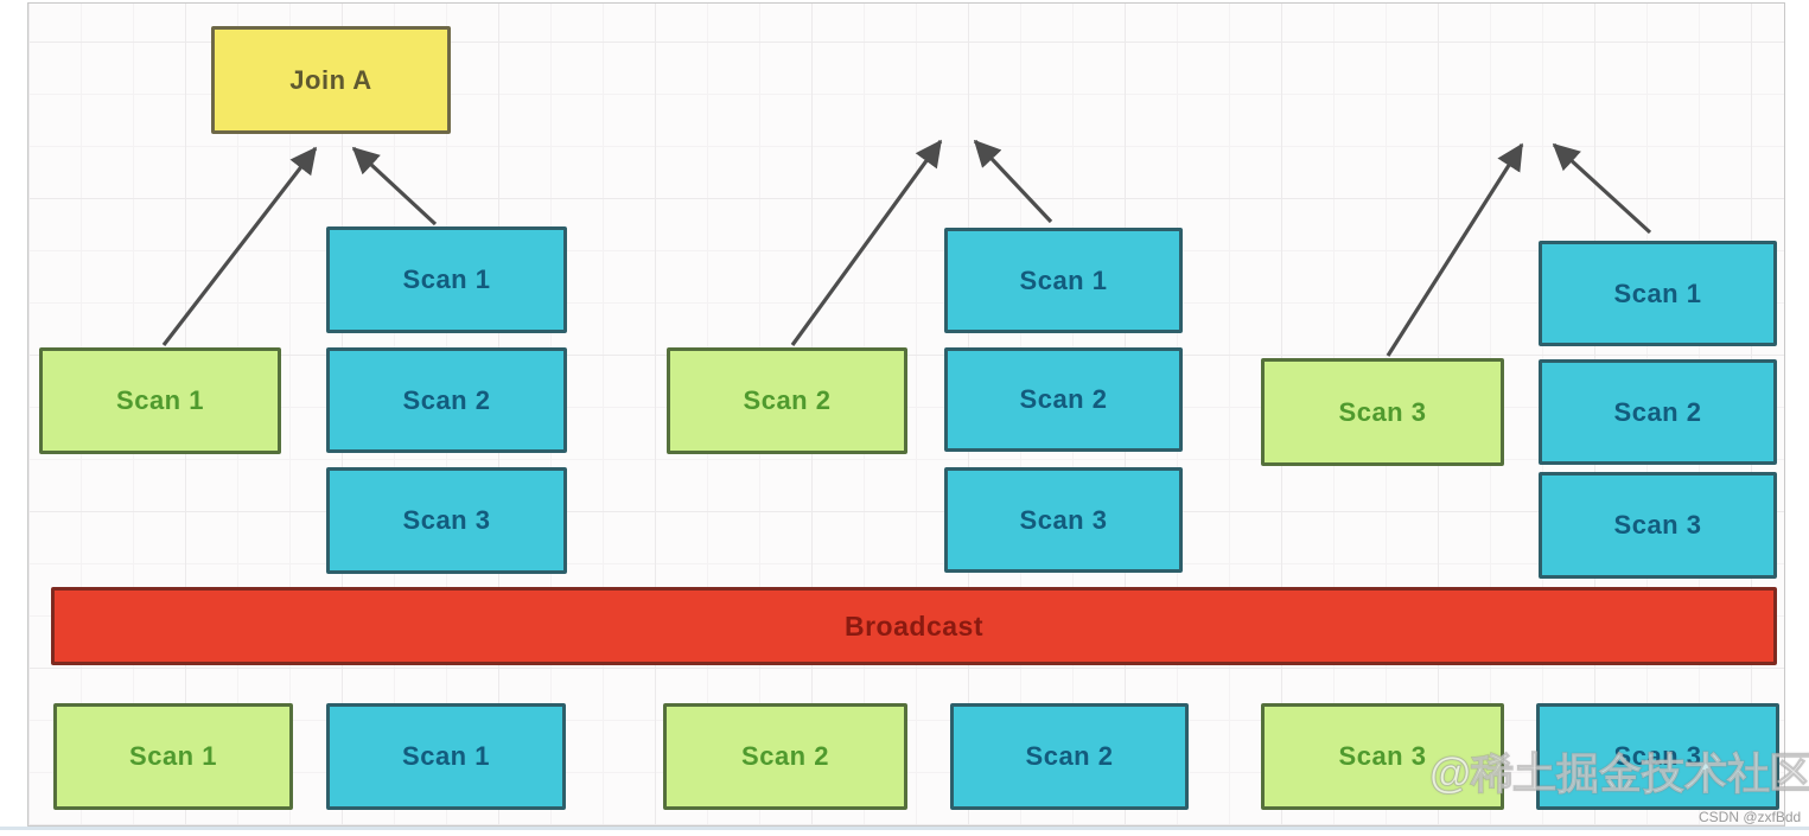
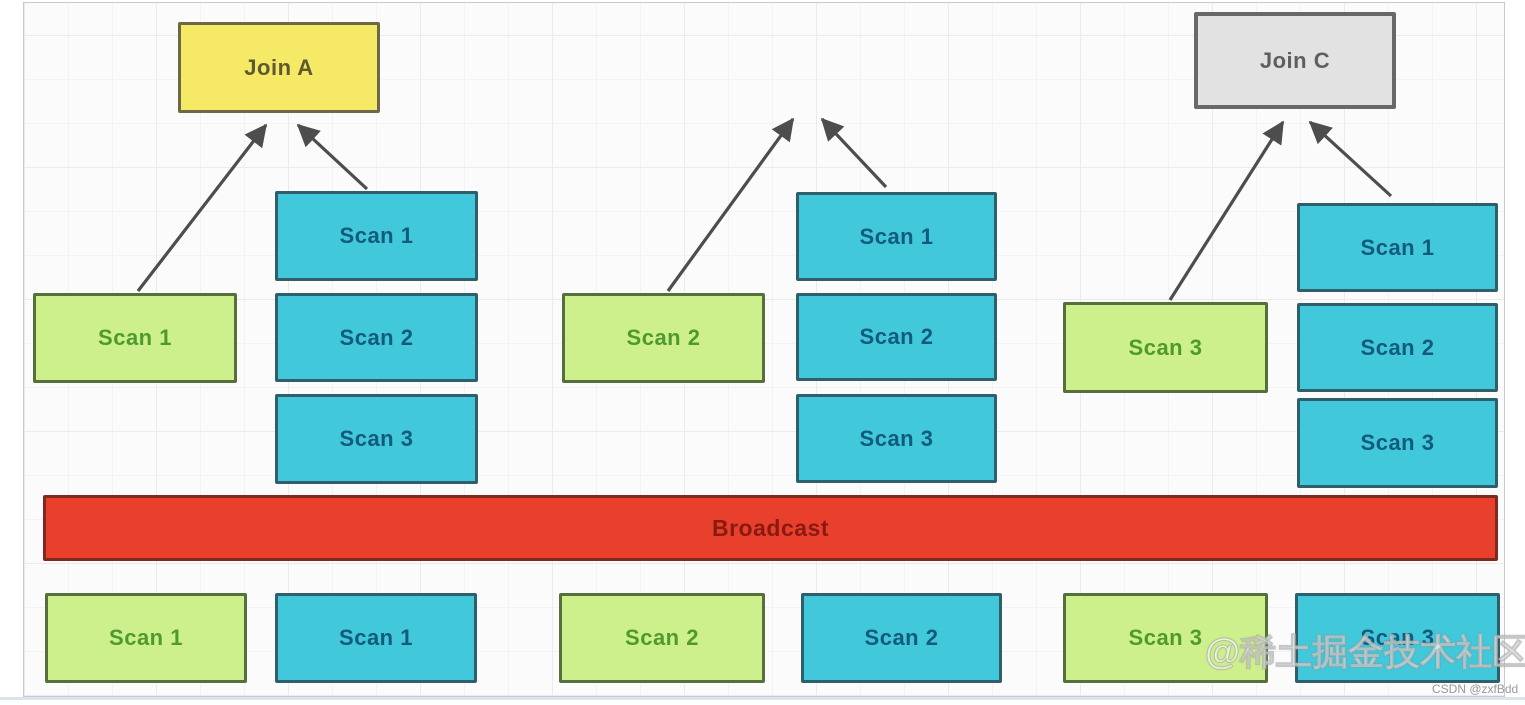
  Join A
+ Join C
  Scan 1
  Scan 1
  Scan 2
  Scan 3
  Scan 2
  Scan 1
  Scan 2
  Scan 3
  Scan 3
  Scan 1
  Scan 2
  Scan 3
  Broadcast
  Scan 1
  Scan 1
  Scan 2
  Scan 2
  Scan 3
  Scan 3
  @稀土掘金技术社区
  CSDN @zxfBdd
